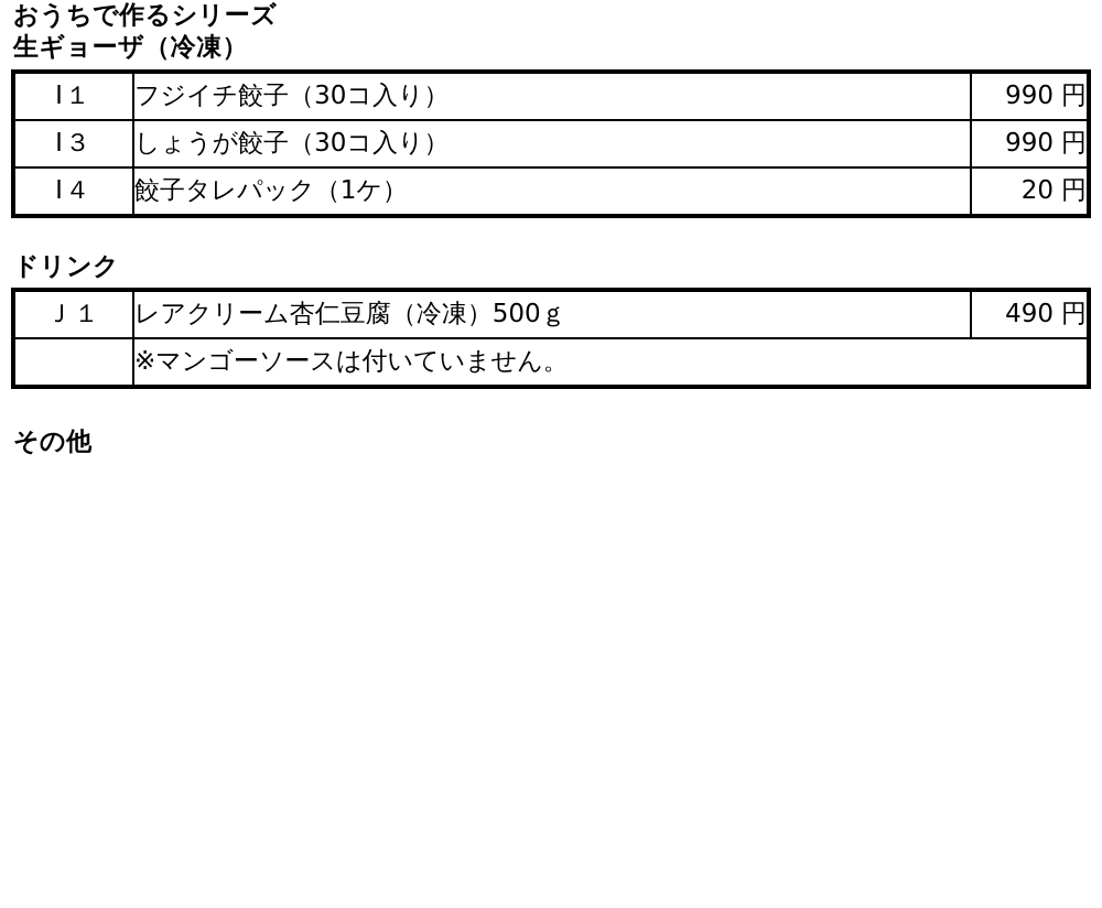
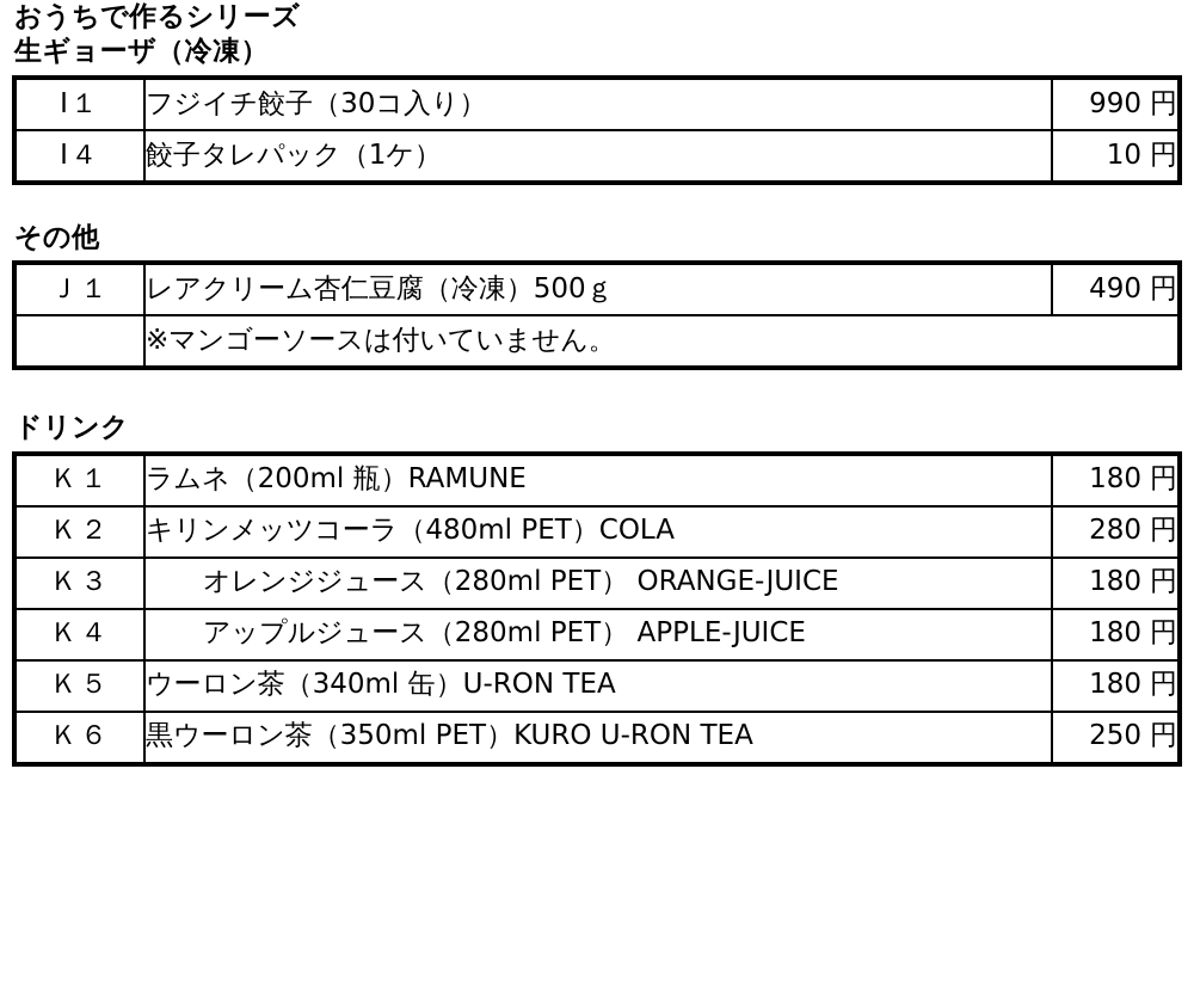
  おうちで作るシリーズ
  生ギョーザ（冷凍）
  Ⅰ１	フジイチ餃子（30コ入り）	990 円
- Ⅰ３	しょうが餃子（30コ入り）	990 円
- Ⅰ４	餃子タレパック（1ケ）	20 円
+ Ⅰ４	餃子タレパック（1ケ）	10 円
- ドリンク
+ その他
  Ｊ１	レアクリーム杏仁豆腐（冷凍）500ｇ	490 円
  	※マンゴーソースは付いていません。
- その他
+ ドリンク
+ Ｋ１	ラムネ（200ml 瓶）RAMUNE	180 円
+ Ｋ２	キリンメッツコーラ（480ml PET）COLA	280 円
+ Ｋ３	オレンジジュース（280ml PET） ORANGE-JUICE	180 円
+ Ｋ４	アップルジュース（280ml PET） APPLE-JUICE	180 円
+ Ｋ５	ウーロン茶（340ml 缶）U-RON TEA	180 円
+ Ｋ６	黒ウーロン茶（350ml PET）KURO U-RON TEA	250 円
